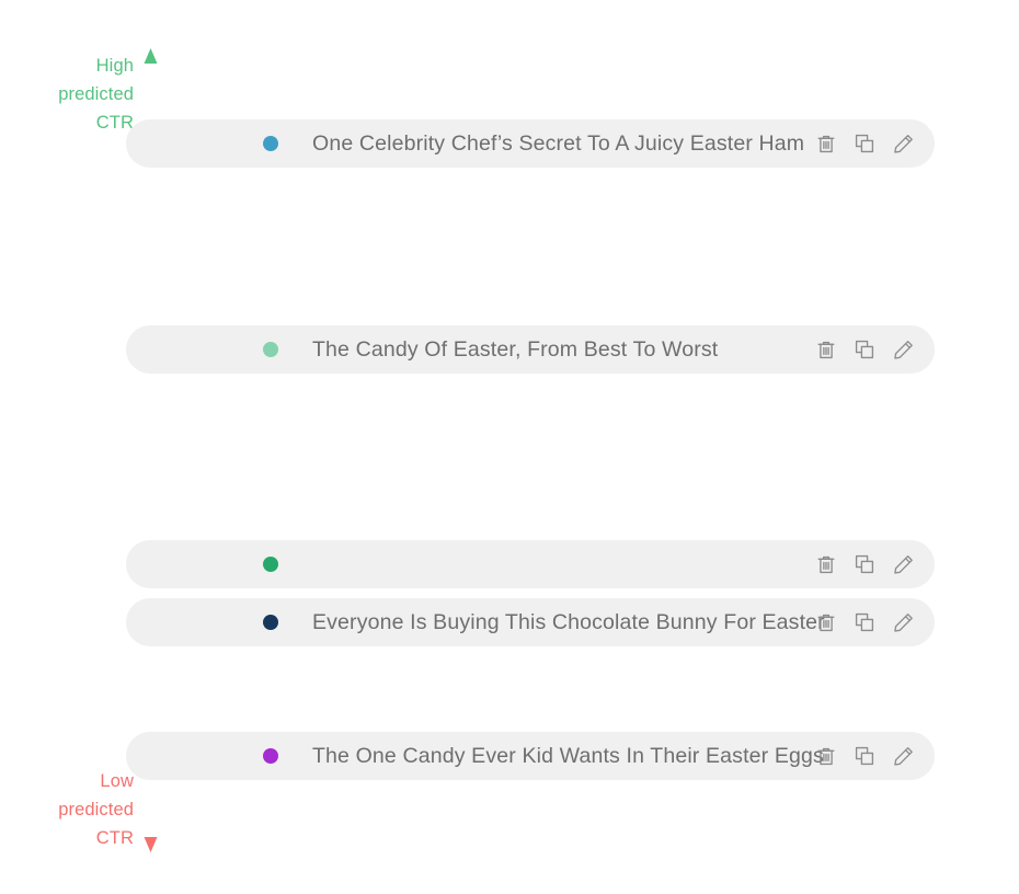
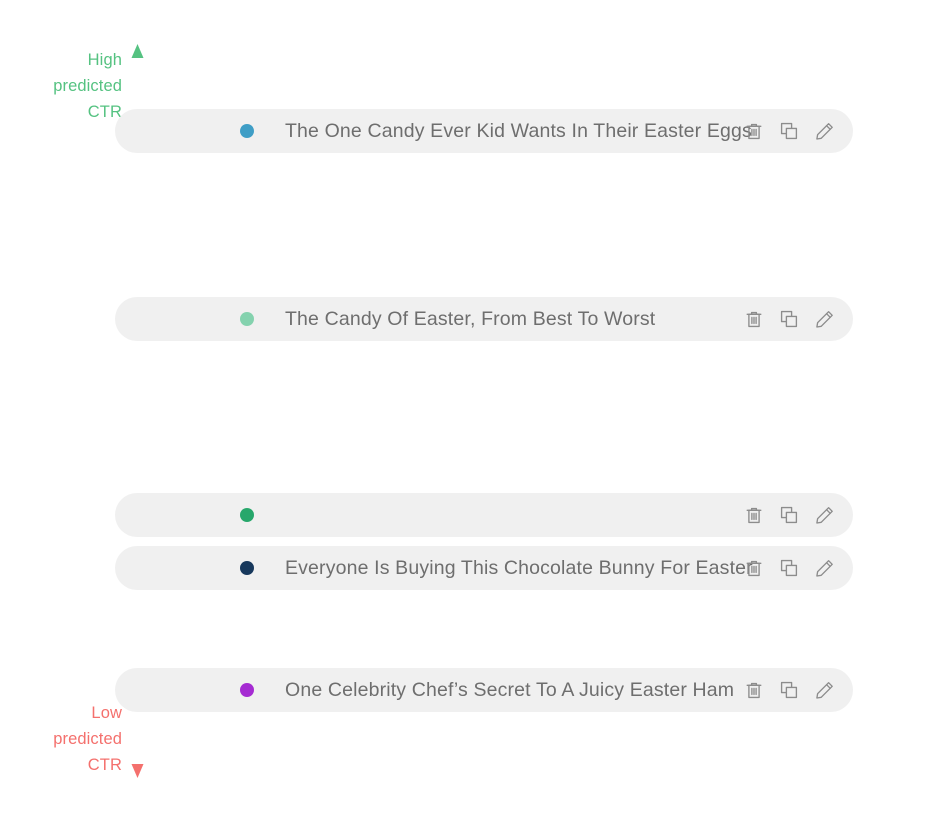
  High
  predicted
  CTR
  Low
  predicted
  CTR
- One Celebrity Chef’s Secret To A Juicy Easter Ham
+ The One Candy Ever Kid Wants In Their Easter Eggs
  The Candy Of Easter, From Best To Worst
  Everyone Is Buying This Chocolate Bunny For Easte
- The One Candy Ever Kid Wants In Their Easter Eggs
+ One Celebrity Chef’s Secret To A Juicy Easter Ham
